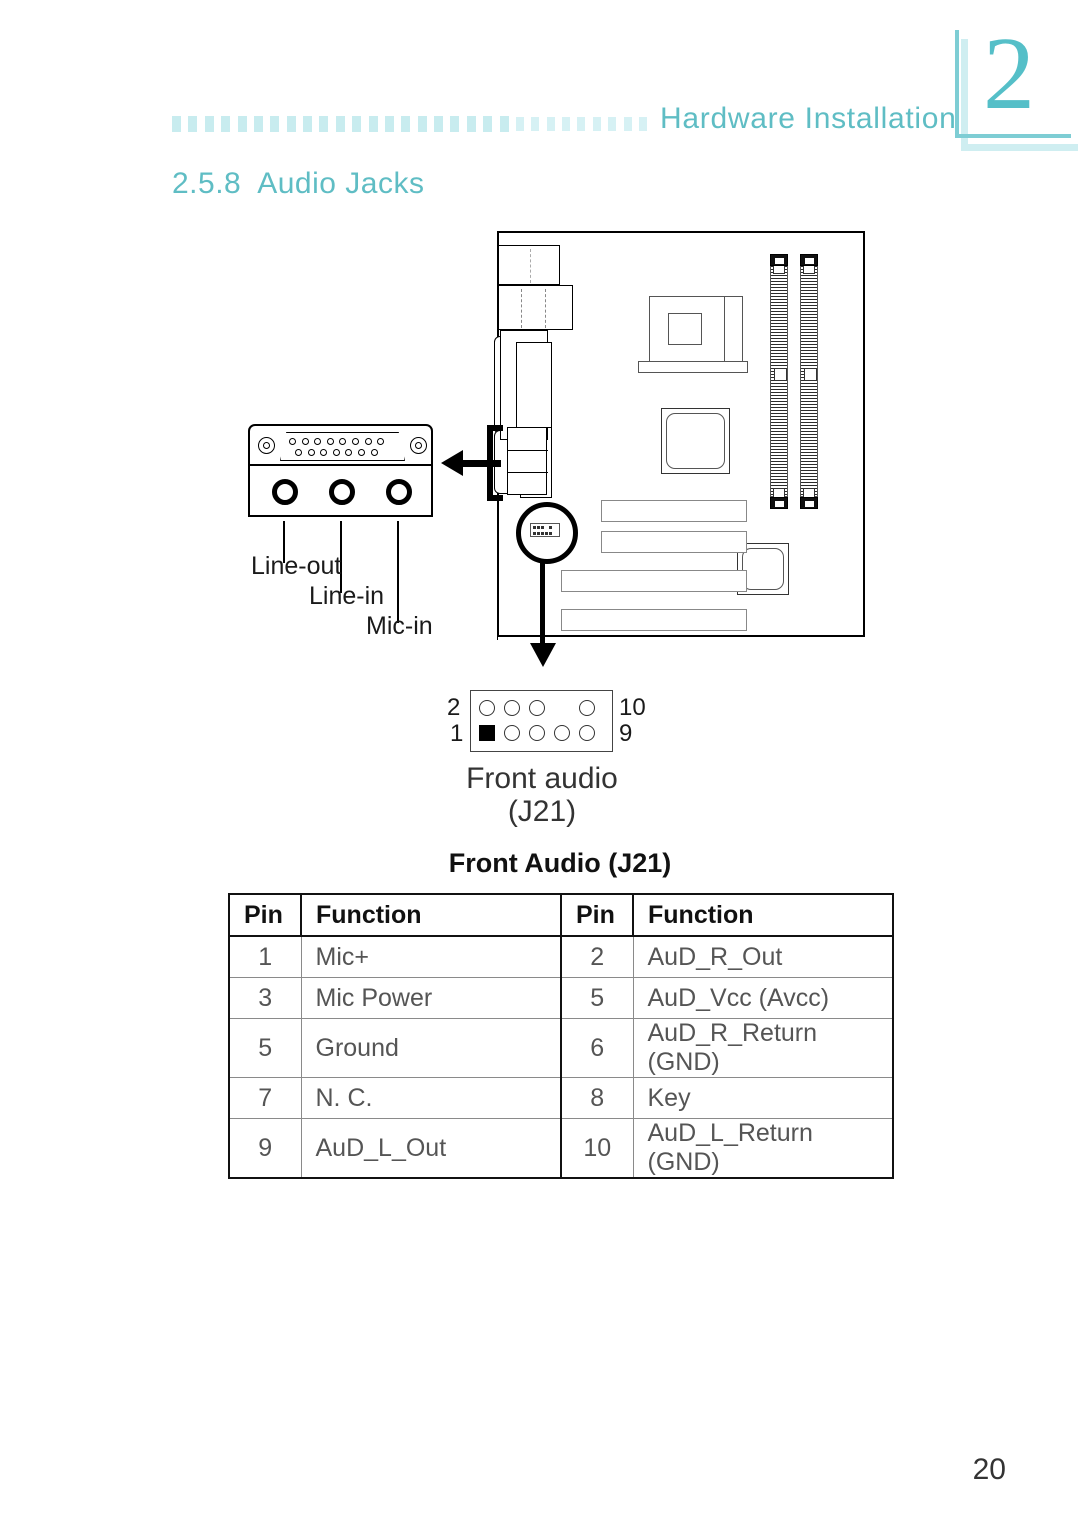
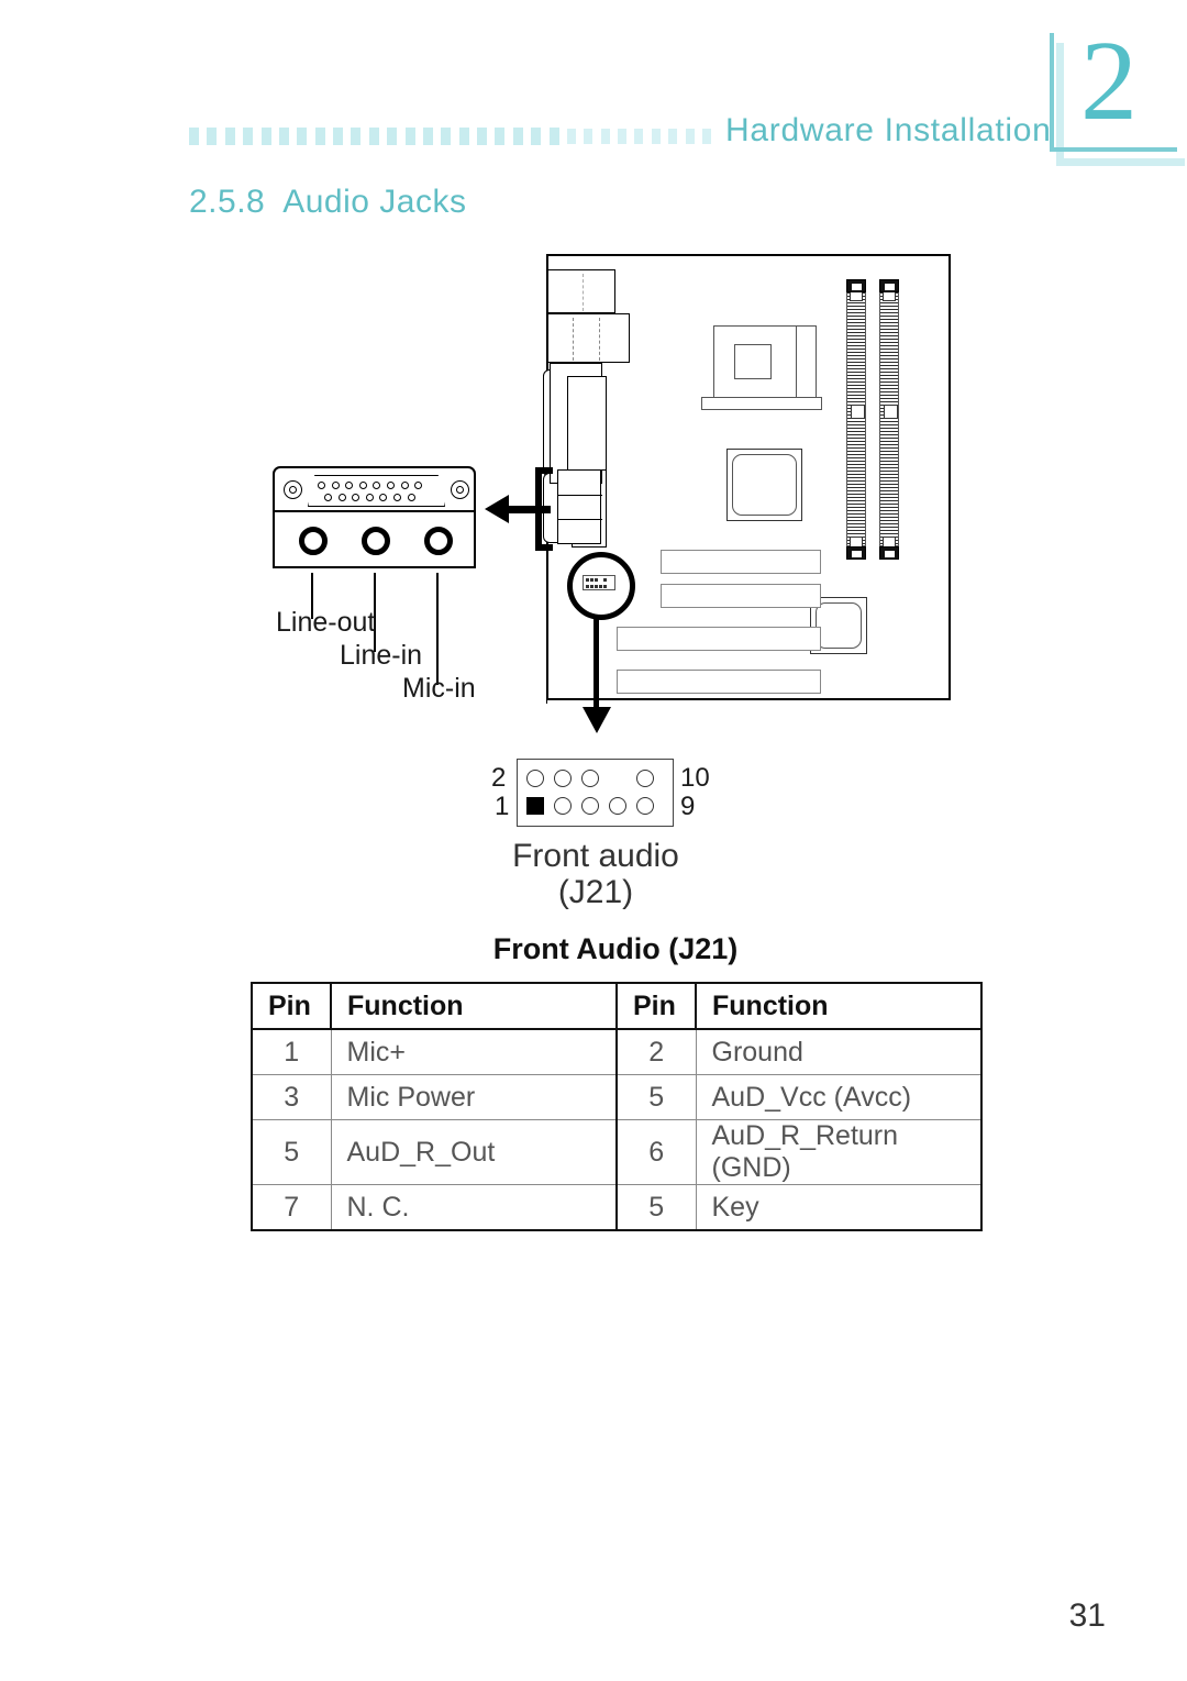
  Hardware Installation
  2
  2.5.8 Audio Jacks
  Line-out
  Line-in
  Mic-in
  2
  1
  10
  9
  Front audio
  (J21)
  Front Audio (J21)
  Pin	Function	Pin	Function
- 1	Mic+	2	AuD_R_Out
+ 1	Mic+	2	Ground
  3	Mic Power	5	AuD_Vcc (Avcc)
- 5	Ground	6	AuD_R_Return (GND)
+ 5	AuD_R_Out	6	AuD_R_Return (GND)
- 7	N. C.	8	Key
+ 7	N. C.	5	Key
- 9	AuD_L_Out	10	AuD_L_Return (GND)
- 20
+ 31
